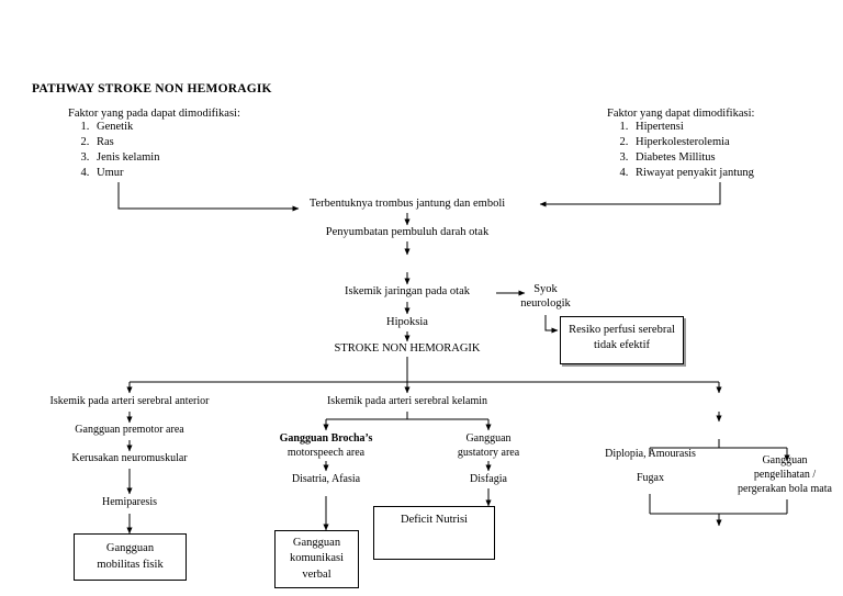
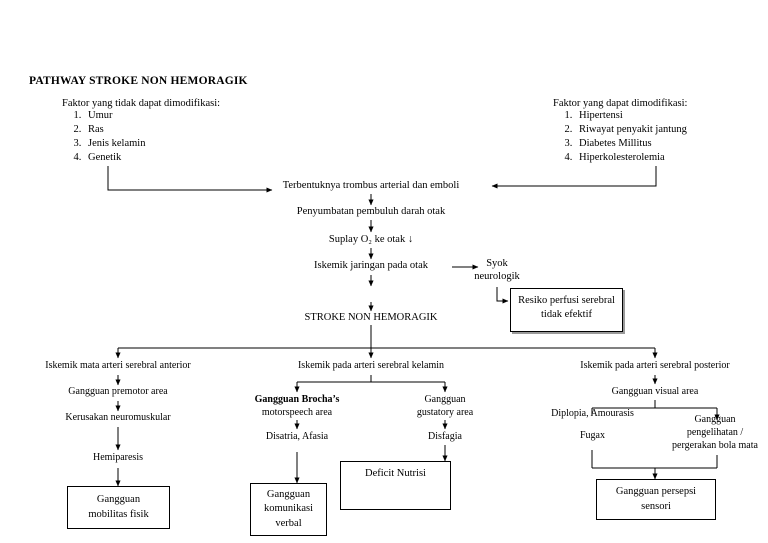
  PATHWAY STROKE NON HEMORAGIK
- Faktor yang pada dapat dimodifikasi:
+ Faktor yang tidak dapat dimodifikasi:
- Genetik
+ Umur
  Ras
  Jenis kelamin
- Umur
+ Genetik
  Faktor yang dapat dimodifikasi:
  Hipertensi
- Hiperkolesterolemia
+ Riwayat penyakit jantung
  Diabetes Millitus
- Riwayat penyakit jantung
+ Hiperkolesterolemia
- Terbentuknya trombus jantung dan emboli
+ Terbentuknya trombus arterial dan emboli
  Penyumbatan pembuluh darah otak
+ Suplay O₂ ke otak ↓
  Iskemik jaringan pada otak
- Hipoksia
  STROKE NON HEMORAGIK
  Syok
  neurologik
  Resiko perfusi serebral
  tidak efektif
- Iskemik pada arteri serebral anterior
+ Iskemik mata arteri serebral anterior
  Gangguan premotor area
  Kerusakan neuromuskular
  Hemiparesis
  Gangguan
  mobilitas fisik
  Iskemik pada arteri serebral kelamin
  Gangguan Brocha’s
  motorspeech area
  Disatria, Afasia
  Gangguan
  komunikasi
  verbal
  Gangguan
  gustatory area
  Disfagia
  Deficit Nutrisi
+ Iskemik pada arteri serebral posterior
+ Gangguan visual area
  Diplopia, Amourasis
  Fugax
  Gangguan
  pengelihatan /
  pergerakan bola mata
+ Gangguan persepsi
+ sensori
